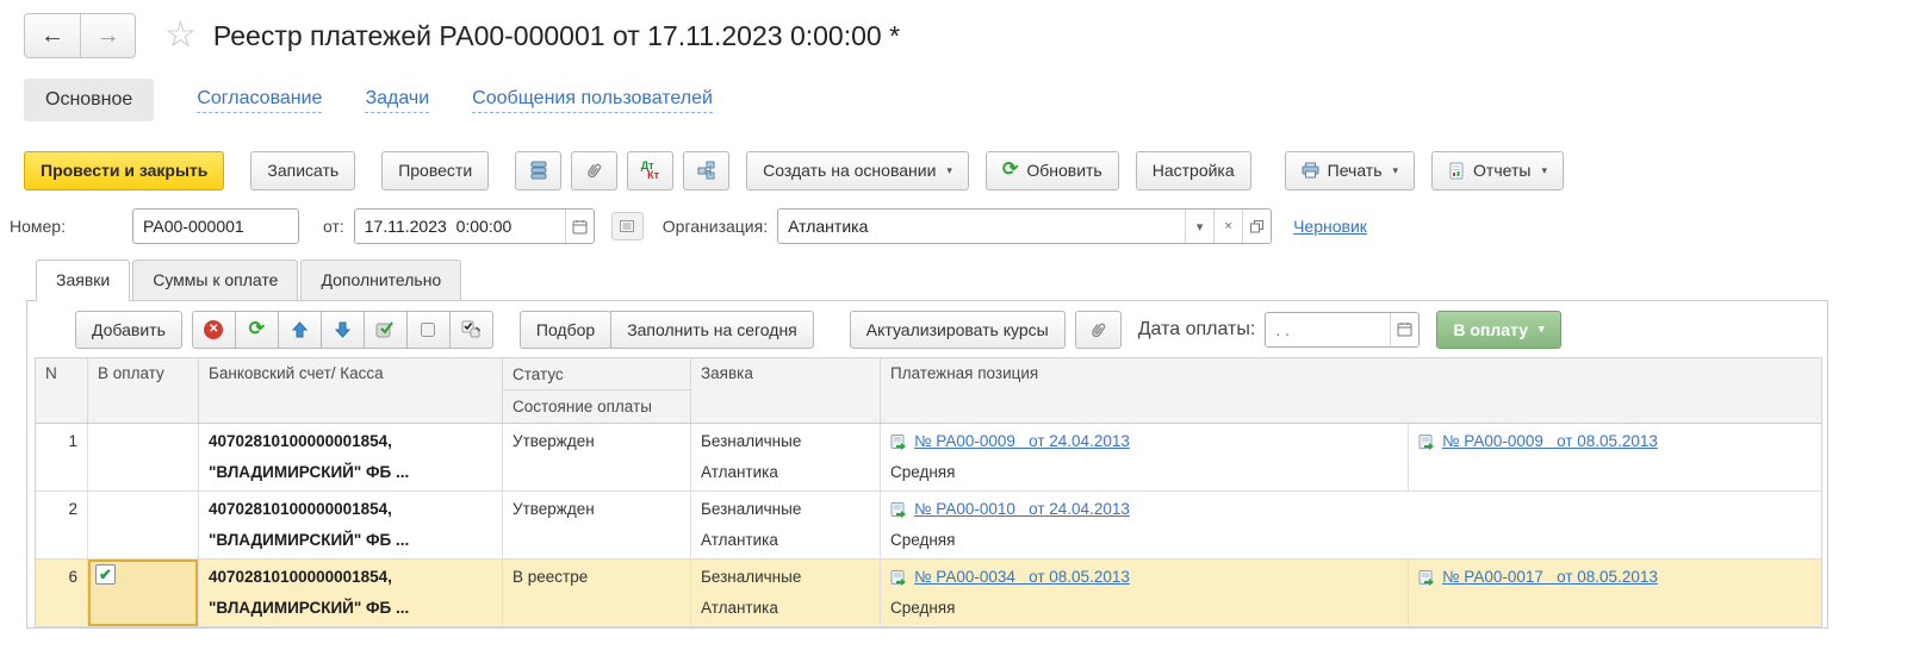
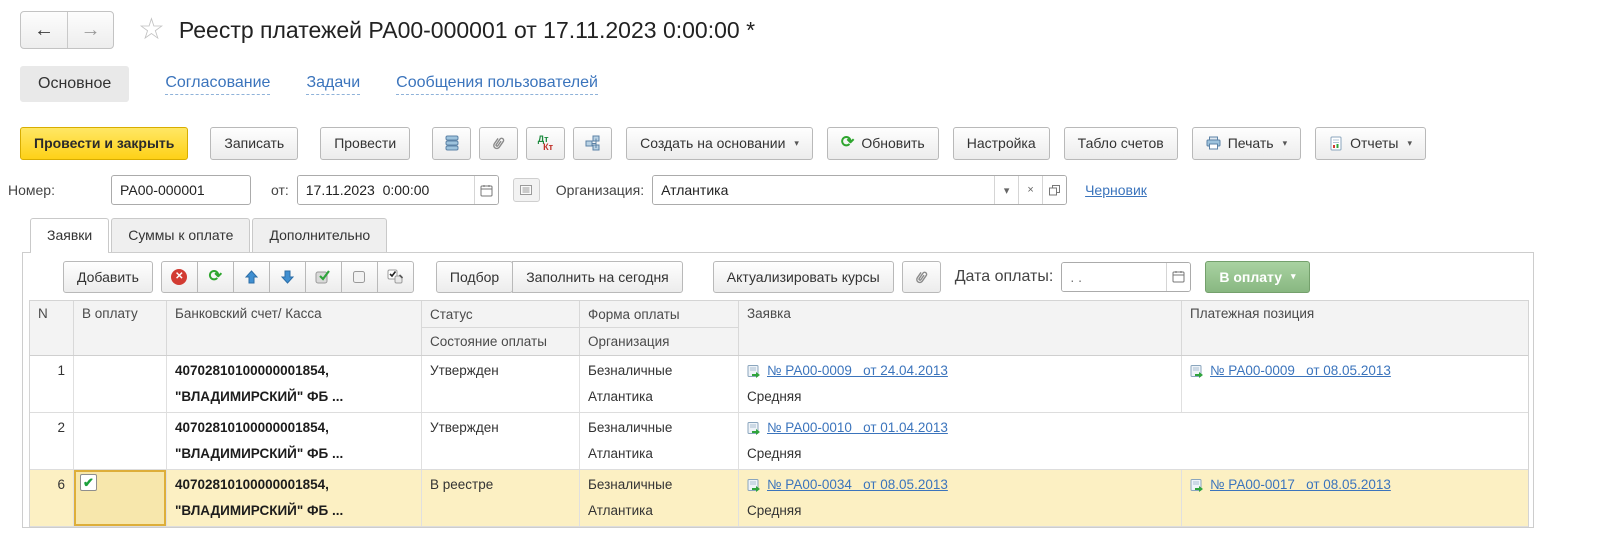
  ←
  →
  ☆
  Реестр платежей РА00-000001 от 17.11.2023 0:00:00 *
  Основное
  Согласование
  Задачи
  Сообщения пользователей
  Провести и закрыть
  Записать
  Провести
  Дт
  Кт
  Создать на основании
  ▾
  ⟳
  Обновить
  Настройка
+ Табло счетов
  Печать
  ▾
  Отчеты
  ▾
  Номер:
  РА00-000001
  от:
  17.11.2023 0:00:00
  Организация:
  Атлантика
  ▾
  ×
  Черновик
  Заявки
  Суммы к оплате
  Дополнительно
  Добавить
  ✕
  ⟳
  Подбор
  Заполнить на сегодня
  Актуализировать курсы
  Дата оплаты:
  . .
  В оплату
  ▾
  N
  В оплату
  Банковский счет/ Касса
  Статус
  Состояние оплаты
+ Форма оплаты
+ Организация
  Заявка
  Платежная позиция
  1
  40702810100000001854,
  "ВЛАДИМИРСКИЙ" ФБ ...
  Утвержден
  Безналичные
  Атлантика
  № РА00-0009 от 24.04.2013
  Средняя
  № РА00-0009 от 08.05.2013
  2
  40702810100000001854,
  "ВЛАДИМИРСКИЙ" ФБ ...
  Утвержден
  Безналичные
  Атлантика
- № РА00-0010 от 24.04.2013
+ № РА00-0010 от 01.04.2013
  Средняя
  6
  ✔
  40702810100000001854,
  "ВЛАДИМИРСКИЙ" ФБ ...
  В реестре
  Безналичные
  Атлантика
  № РА00-0034 от 08.05.2013
  Средняя
  № РА00-0017 от 08.05.2013
